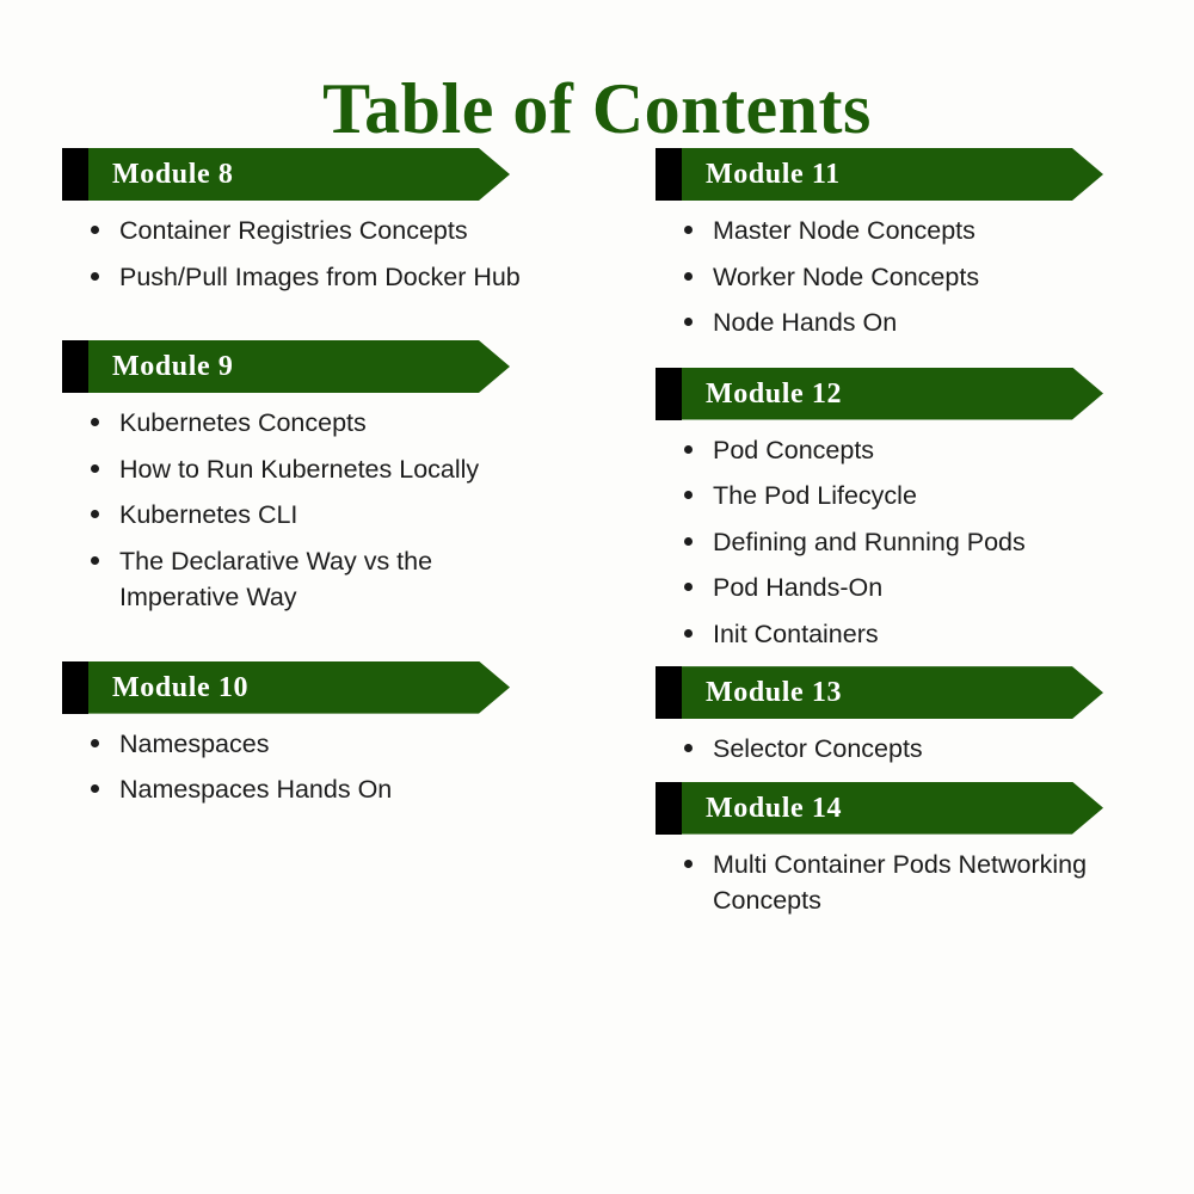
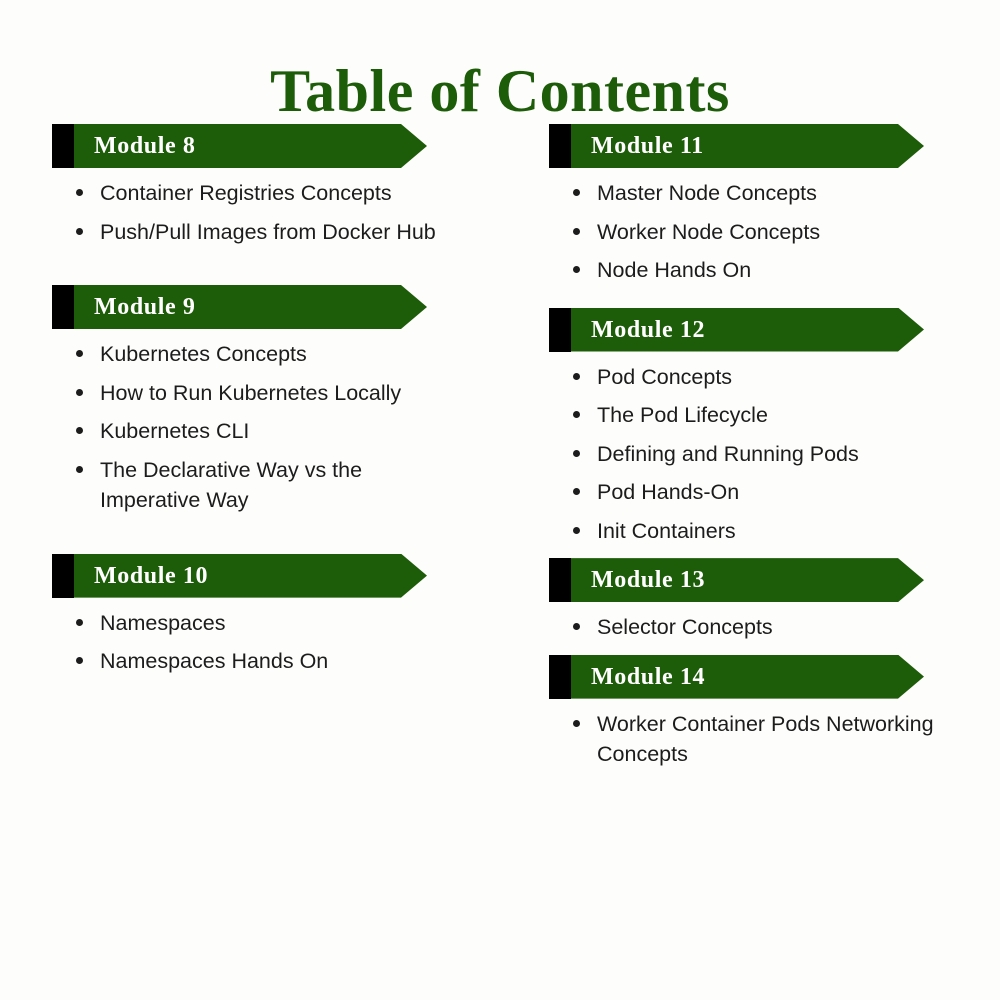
  Table of Contents
  Module 8
  Container Registries Concepts
  Push/Pull Images from Docker Hub
  Module 9
  Kubernetes Concepts
  How to Run Kubernetes Locally
  Kubernetes CLI
  The Declarative Way vs the Imperative Way
  Module 10
  Namespaces
  Namespaces Hands On
  Module 11
  Master Node Concepts
  Worker Node Concepts
  Node Hands On
  Module 12
  Pod Concepts
  The Pod Lifecycle
  Defining and Running Pods
  Pod Hands-On
  Init Containers
  Module 13
  Selector Concepts
  Module 14
- Multi Container Pods Networking Concepts
+ Worker Container Pods Networking Concepts
